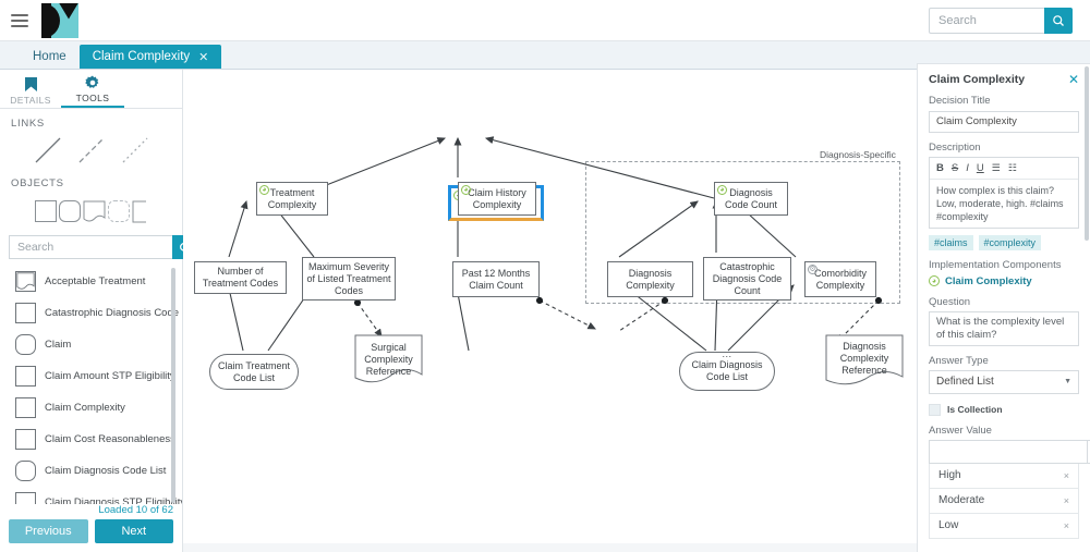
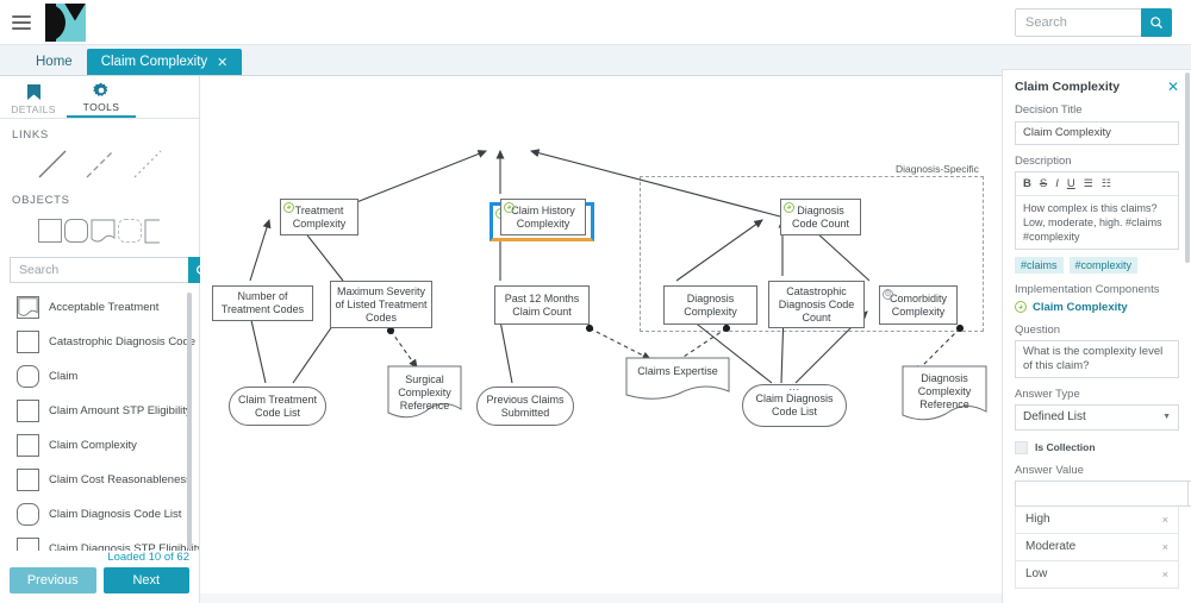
  Search
  Home
  Claim Complexity
  ✕
  DETAILS
  TOOLS
  LINKS
  OBJECTS
  Search
  Acceptable Treatment
  Catastrophic Diagnosis Coe
  Claim
  Claim Amount STP Eligibilit
  Claim Complexity
  Claim Cost Reasonablenes
  Claim Diagnosis Code List
  Claim Diagnosis STP Eligibit
  Loaded 10 of 62
  Previous
  Next
  Diagnosis-Specific
  Treatment Complexity
  Claim History Complexity
  Diagnosis Code Count
  Number of Treatment Codes
  Maximum Severity of Listed Treatment Codes
  Past 12 Months Claim Count
  Diagnosis Complexity
  Catastrophic Diagnosis Code Count
  Comorbidity Complexity
  Claim Treatment Code List
  Surgical Complexity Reference
+ Previous Claims Submitted
+ Claims Expertise
  ⋯
  Claim Diagnosis Code List
  Diagnosis Complexity Reference
  Claim Complexity
  ✕
  Decision Title
  Claim Complexity
  Description
  B
  S
  I
  U
  ☰
  ☷
- How complex is this claim? Low, moderate, high. #claims #complexity
+ How complex is this claims? Low, moderate, high. #claims #complexity
  #claims
  #complexity
  Implementation Components
  Claim Complexity
  Question
  What is the complexity level of this claim?
  Answer Type
  Defined List
  Is Collection
  Answer Value
  High
  ×
  Moderate
  ×
  Low
  ×
